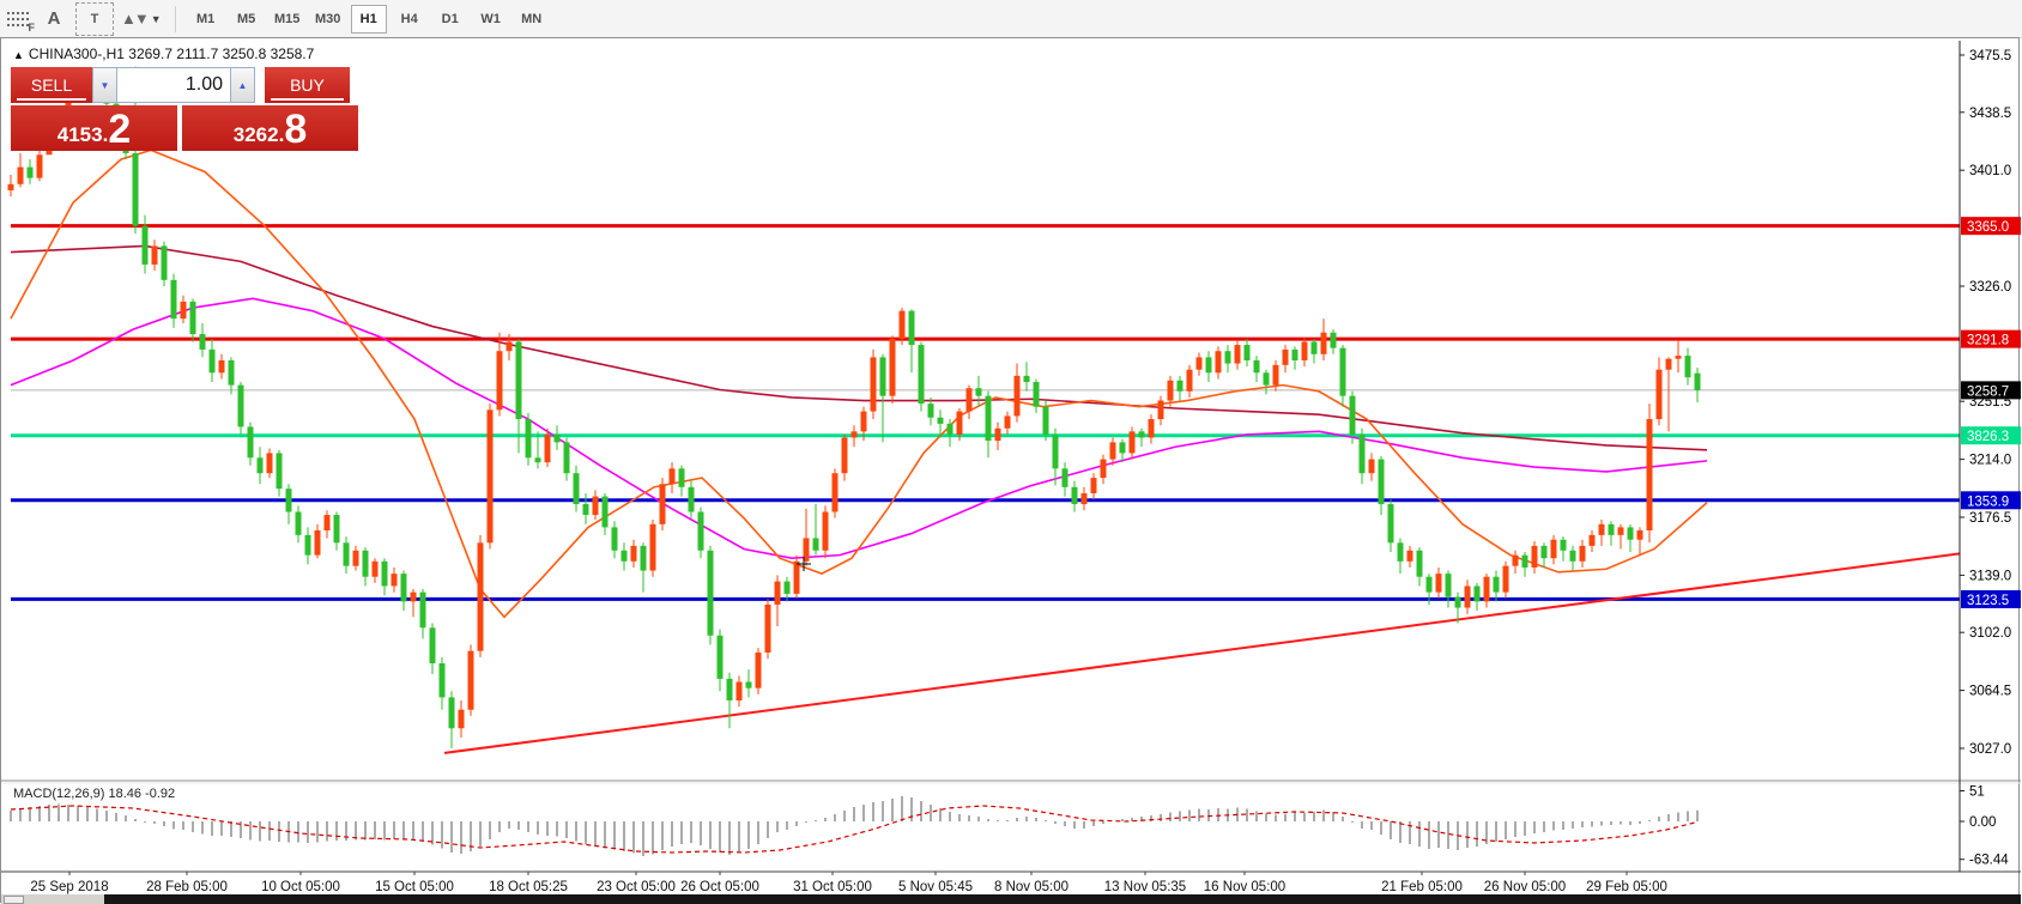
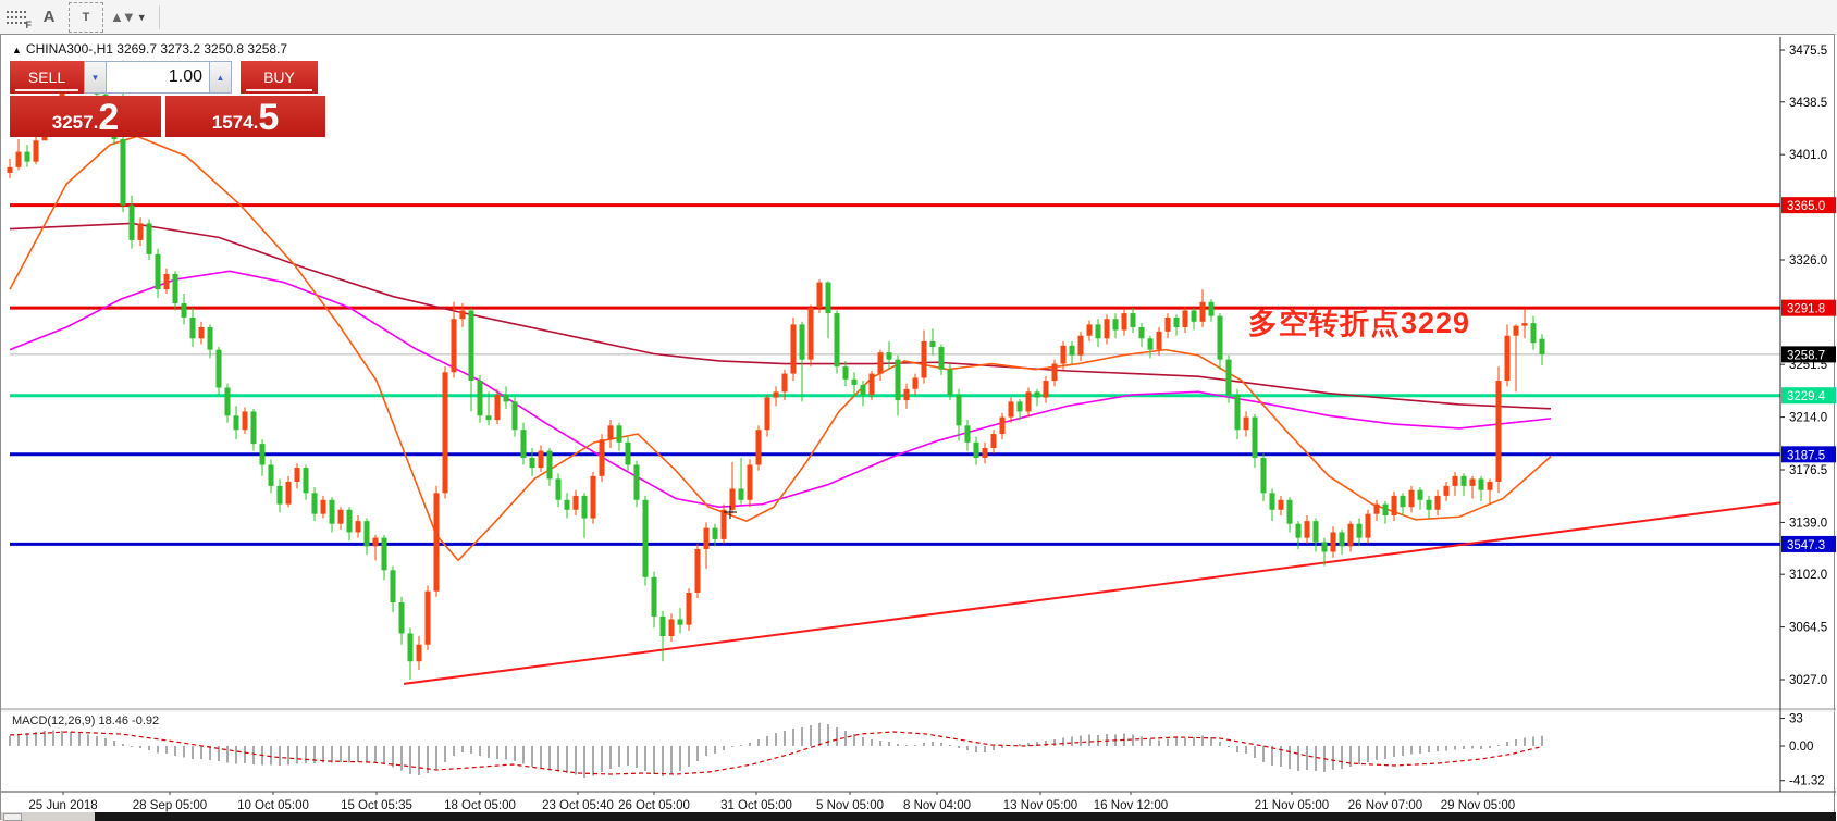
  F
  A
  T
  ▲▼
  ▼
- M1
- M5
- M15
- M30
- H1
- H4
- D1
- W1
- MN
- ▲ CHINA300-,H1 3269.7 2111.7 3250.8 3258.7
+ ▲ CHINA300-,H1 3269.7 3273.2 3250.8 3258.7
  SELL
  ▼
  1.00
  ▲
  BUY
- 4153
+ 3257
  .
  2
- 3262
+ 1574
  .
- 8
+ 5
  3475.5
  3438.5
  3401.0
  3326.0
  3251.5
  3214.0
  3176.5
  3139.0
  3102.0
  3064.5
  3027.0
  3365.0
  3291.8
- 3826.3
+ 3229.4
- 1353.9
+ 3187.5
- 3123.5
+ 3547.3
  3258.7
- 51
+ 33
  0.00
- -63.44
+ -41.32
- 25 Sep 2018
+ 25 Jun 2018
- 28 Feb 05:00
+ 28 Sep 05:00
  10 Oct 05:00
- 15 Oct 05:00
+ 15 Oct 05:35
- 18 Oct 05:25
+ 18 Oct 05:00
- 23 Oct 05:00
+ 23 Oct 05:40
  26 Oct 05:00
  31 Oct 05:00
- 5 Nov 05:45
+ 5 Nov 05:00
- 8 Nov 05:00
+ 8 Nov 04:00
- 13 Nov 05:35
+ 13 Nov 05:00
- 16 Nov 05:00
+ 16 Nov 12:00
- 21 Feb 05:00
+ 21 Nov 05:00
- 26 Nov 05:00
+ 26 Nov 07:00
- 29 Feb 05:00
+ 29 Nov 05:00
+ 多空转折点3229
  MACD(12,26,9) 18.46 -0.92
